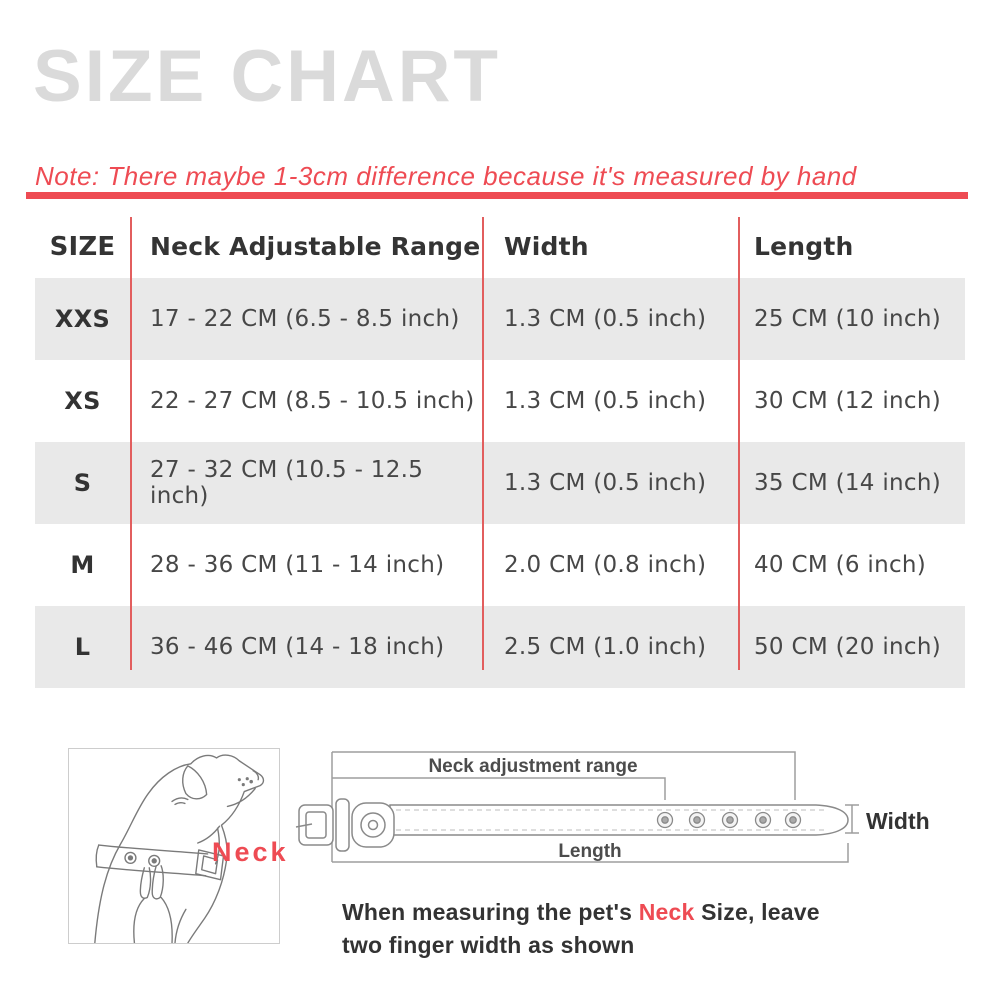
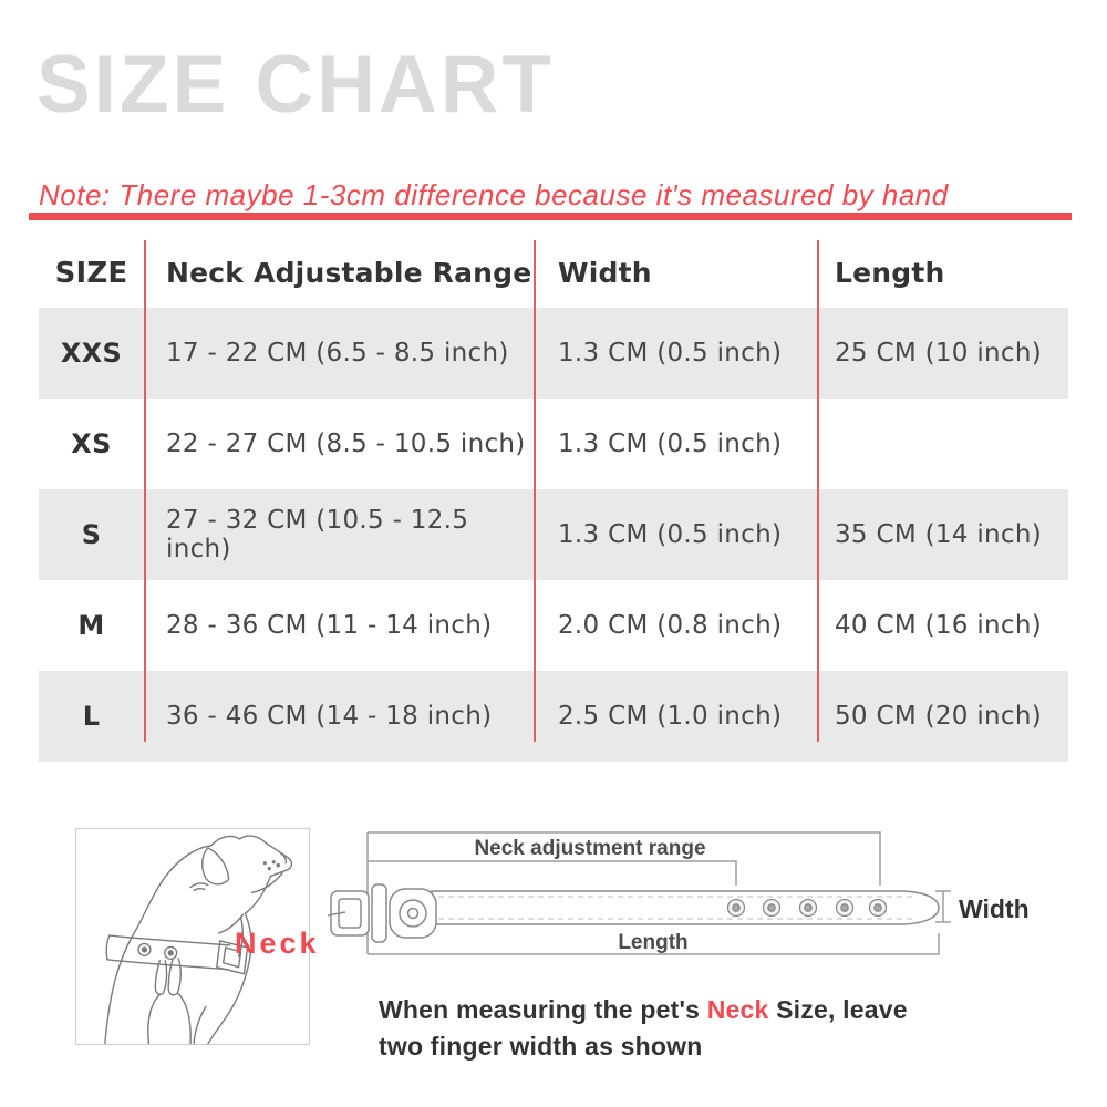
  SIZE CHART
  Note: There maybe 1-3cm difference because it's measured by hand
  SIZE
  Neck Adjustable Range
  Width
  Length
  XXS
  17 - 22 CM (6.5 - 8.5 inch)
  1.3 CM (0.5 inch)
  25 CM (10 inch)
  XS
  22 - 27 CM (8.5 - 10.5 inch)
  1.3 CM (0.5 inch)
- 30 CM (12 inch)
  S
  27 - 32 CM (10.5 - 12.5 inch)
  1.3 CM (0.5 inch)
  35 CM (14 inch)
  M
  28 - 36 CM (11 - 14 inch)
  2.0 CM (0.8 inch)
- 40 CM (6 inch)
+ 40 CM (16 inch)
  L
  36 - 46 CM (14 - 18 inch)
  2.5 CM (1.0 inch)
  50 CM (20 inch)
  Neck
  Neck adjustment range
  Length
  Width
  When measuring the pet's Neck Size, leave
  two finger width as shown
